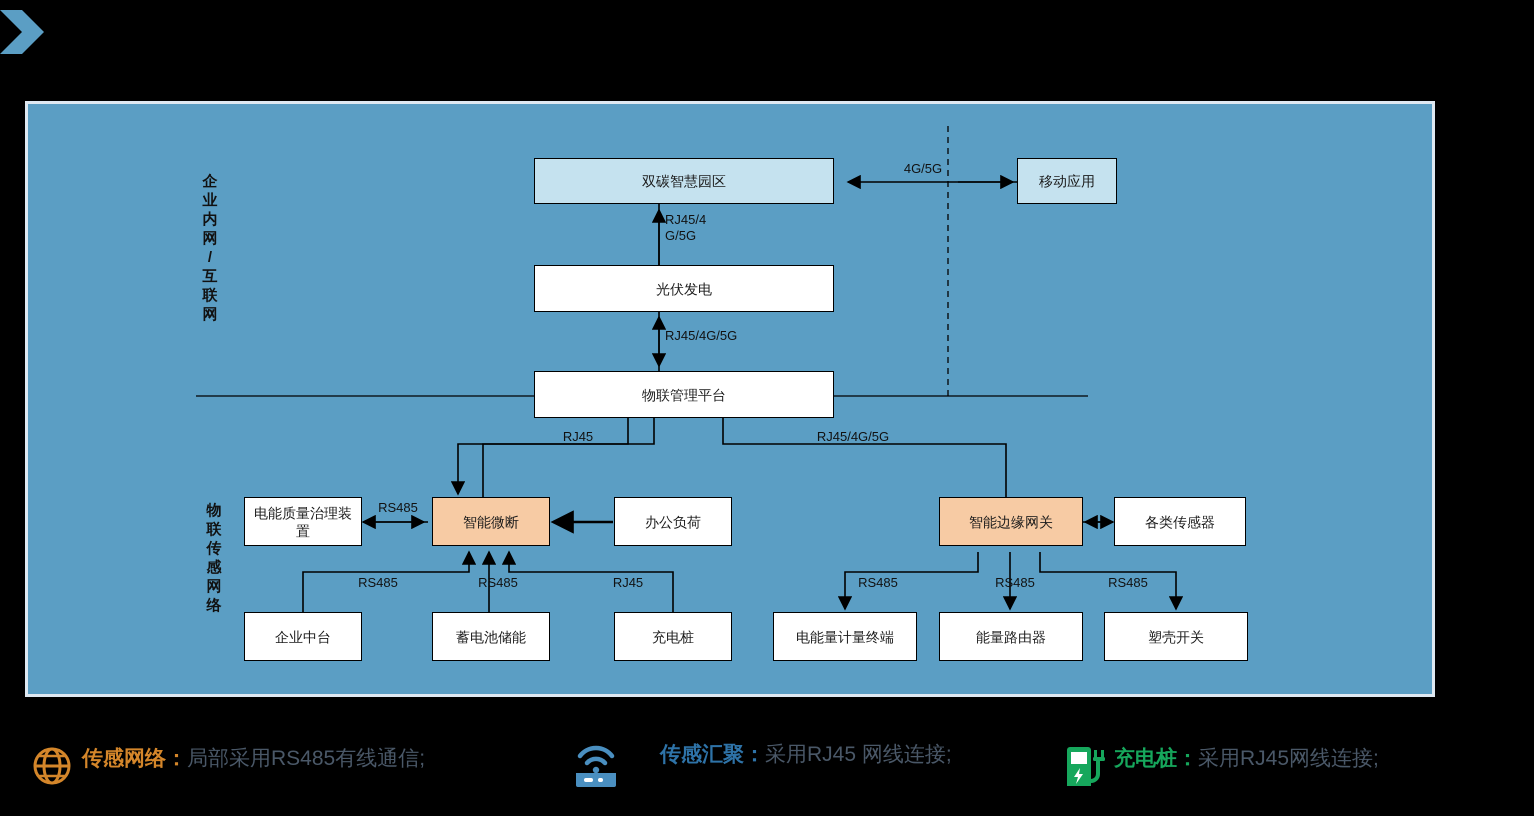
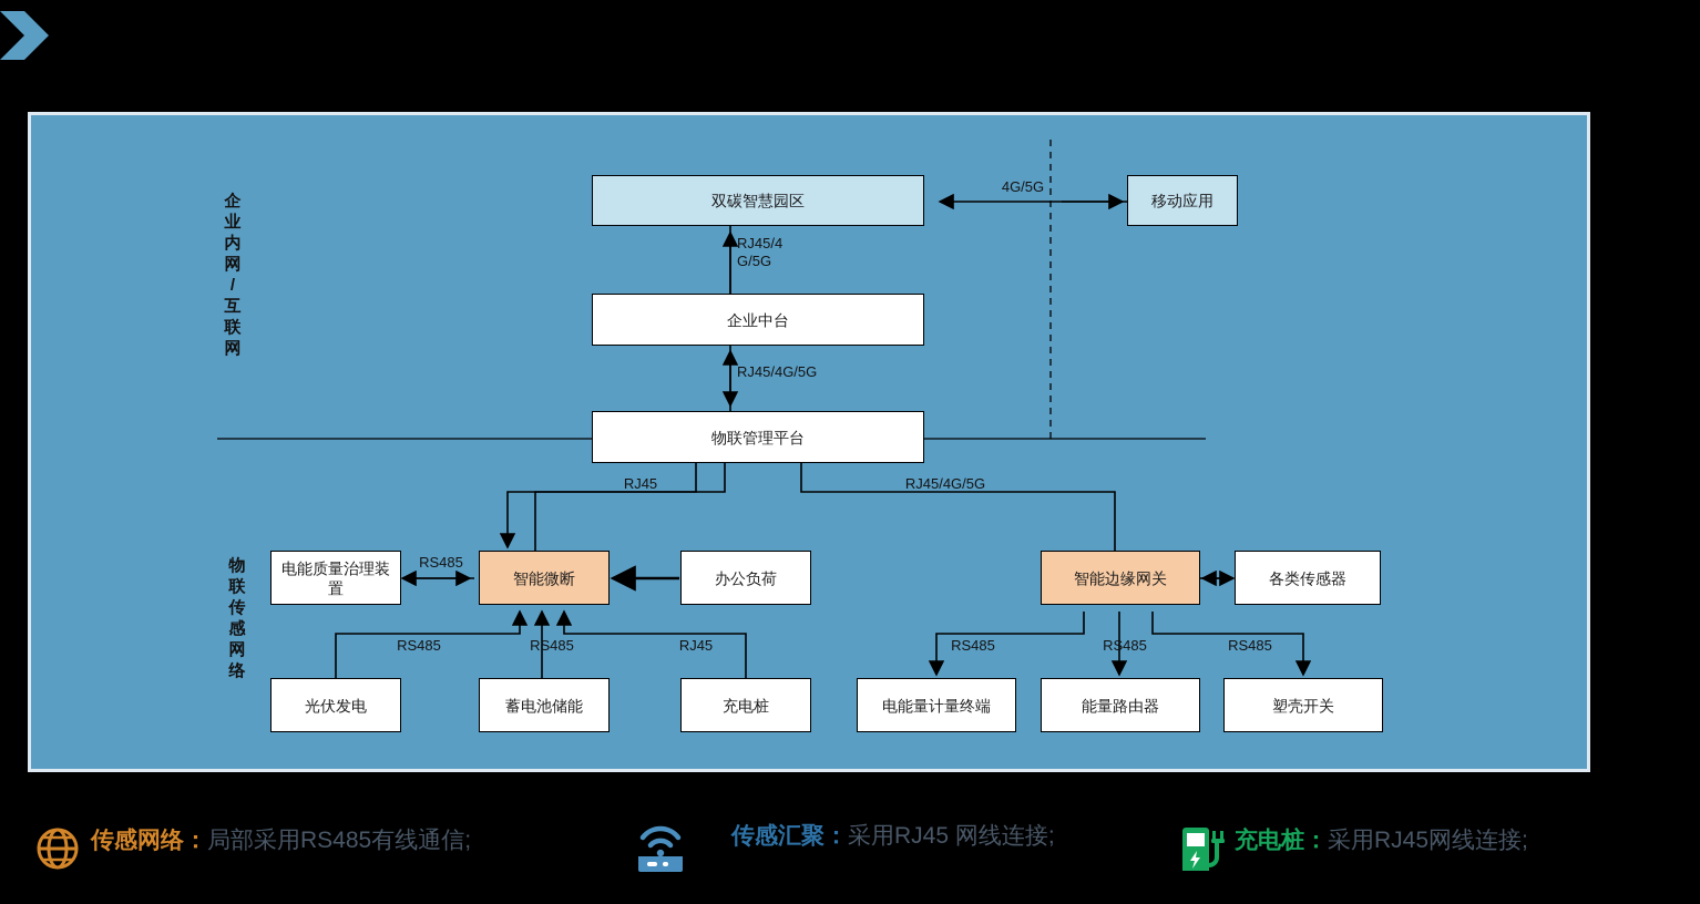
  企
  业
  内
  网
  /
  互
  联
  网
  物
  联
  传
  感
  网
  络
  双碳智慧园区
  移动应用
- 光伏发电
+ 企业中台
  物联管理平台
  电能质量治理装置
  智能微断
  办公负荷
  智能边缘网关
  各类传感器
- 企业中台
+ 光伏发电
  蓄电池储能
  充电桩
  电能量计量终端
  能量路由器
  塑壳开关
  4G/5G
  RJ45/4
  G/5G
  RJ45/4G/5G
  RJ45
  RJ45/4G/5G
  RS485
  RS485
  RJ45
  RS485
  RS485
  RS485
  RS485
  传感网络：局部采用RS485有线通信;
  传感汇聚：采用RJ45 网线连接;
  充电桩：采用RJ45网线连接;
